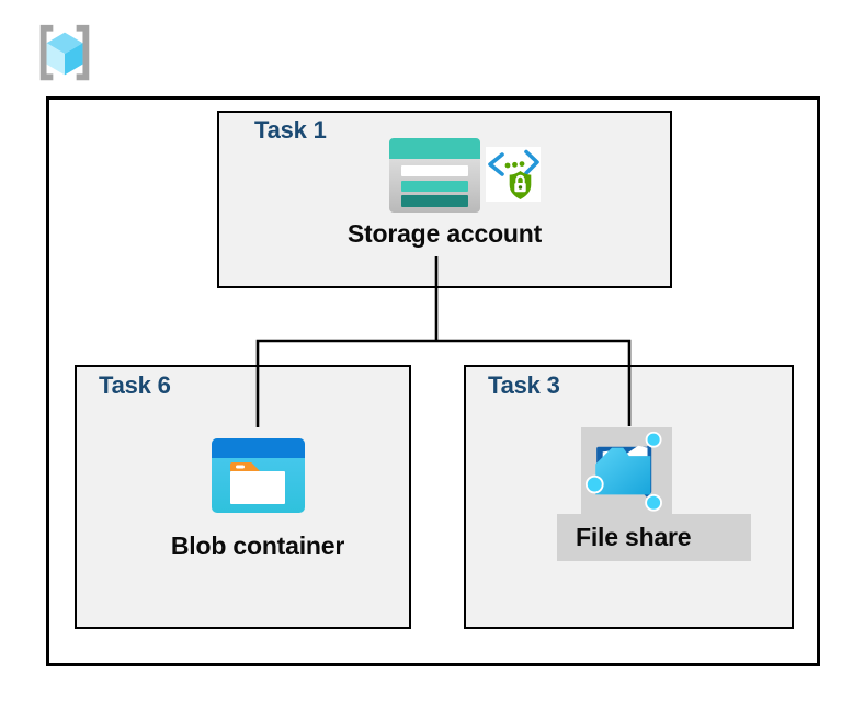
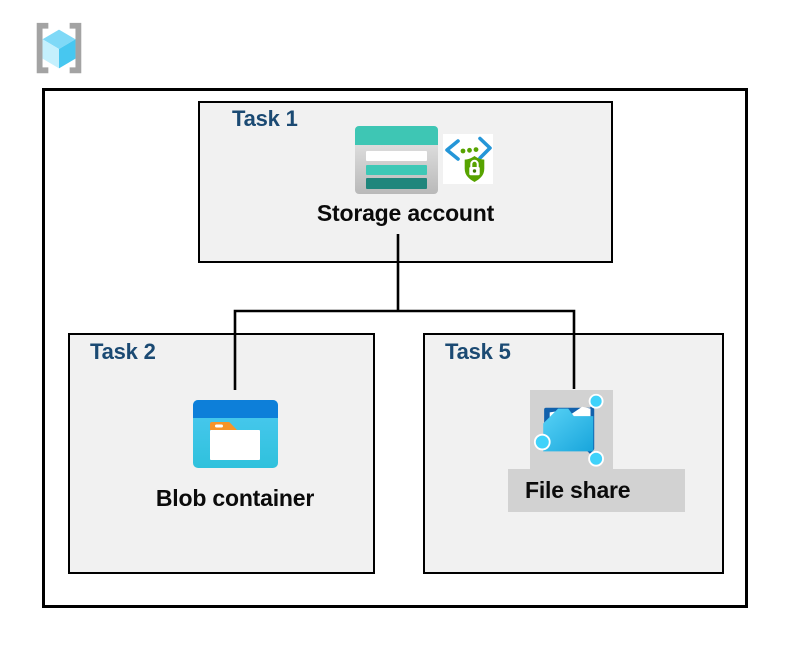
  Task 1
- Task 6
+ Task 2
- Task 3
+ Task 5
  Storage account
  Blob container
  File share
